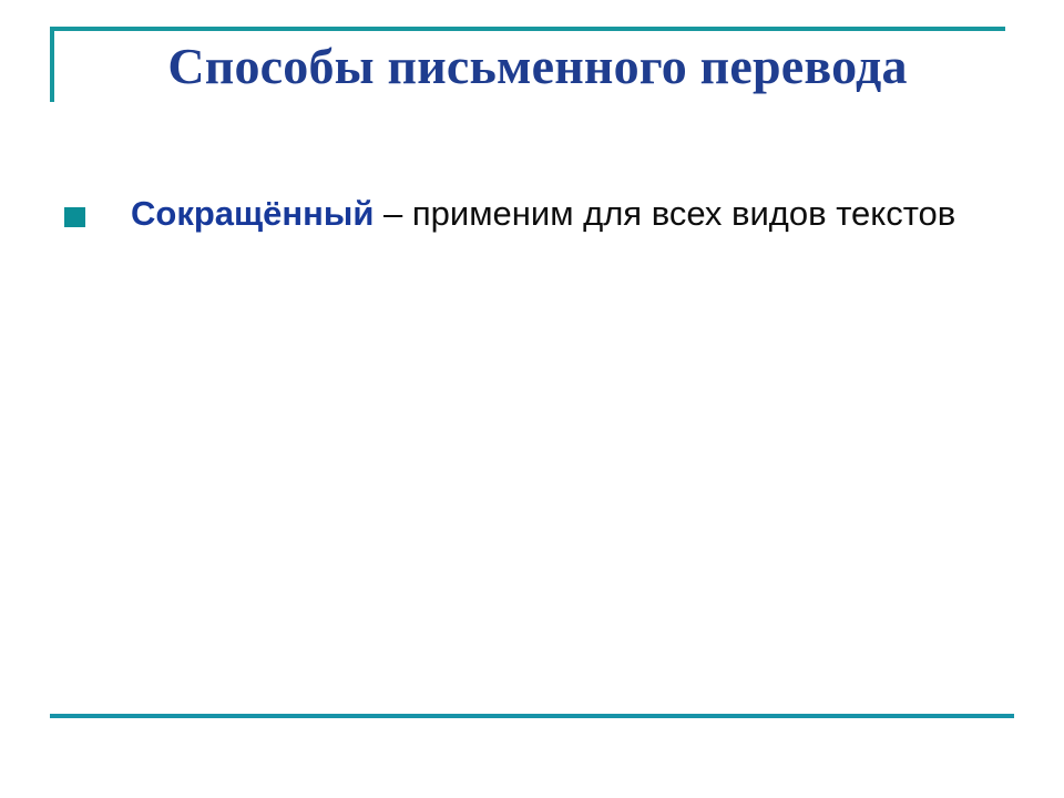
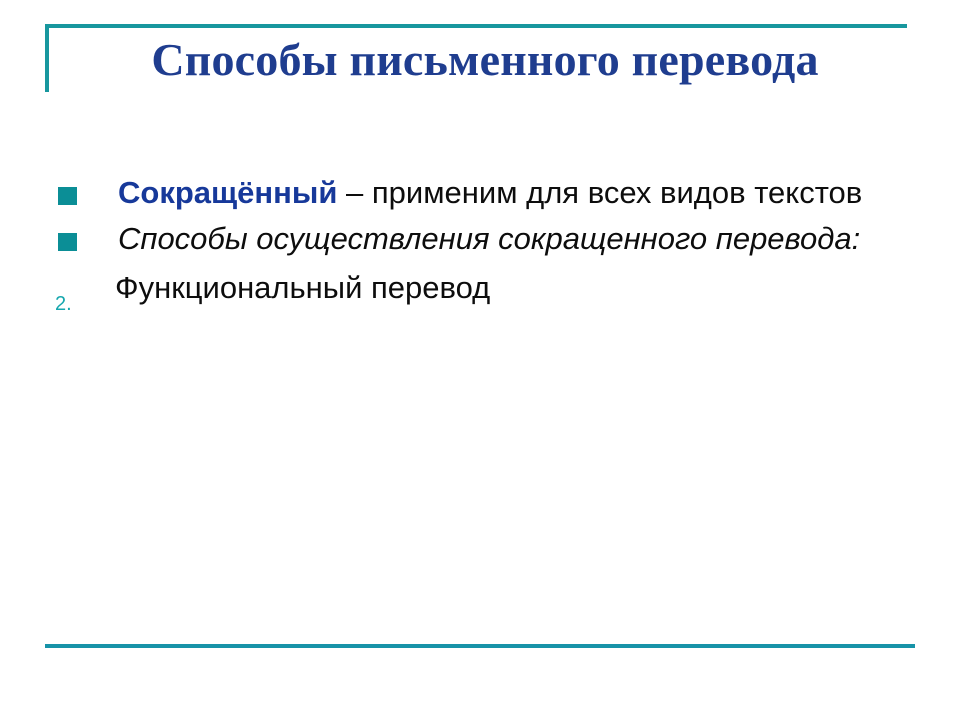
  Способы письменного перевода
  Сокращённый – применим для всех видов текстов
+ Способы осуществления сокращенного перевода:
+ 2.
+ Функциональный перевод
